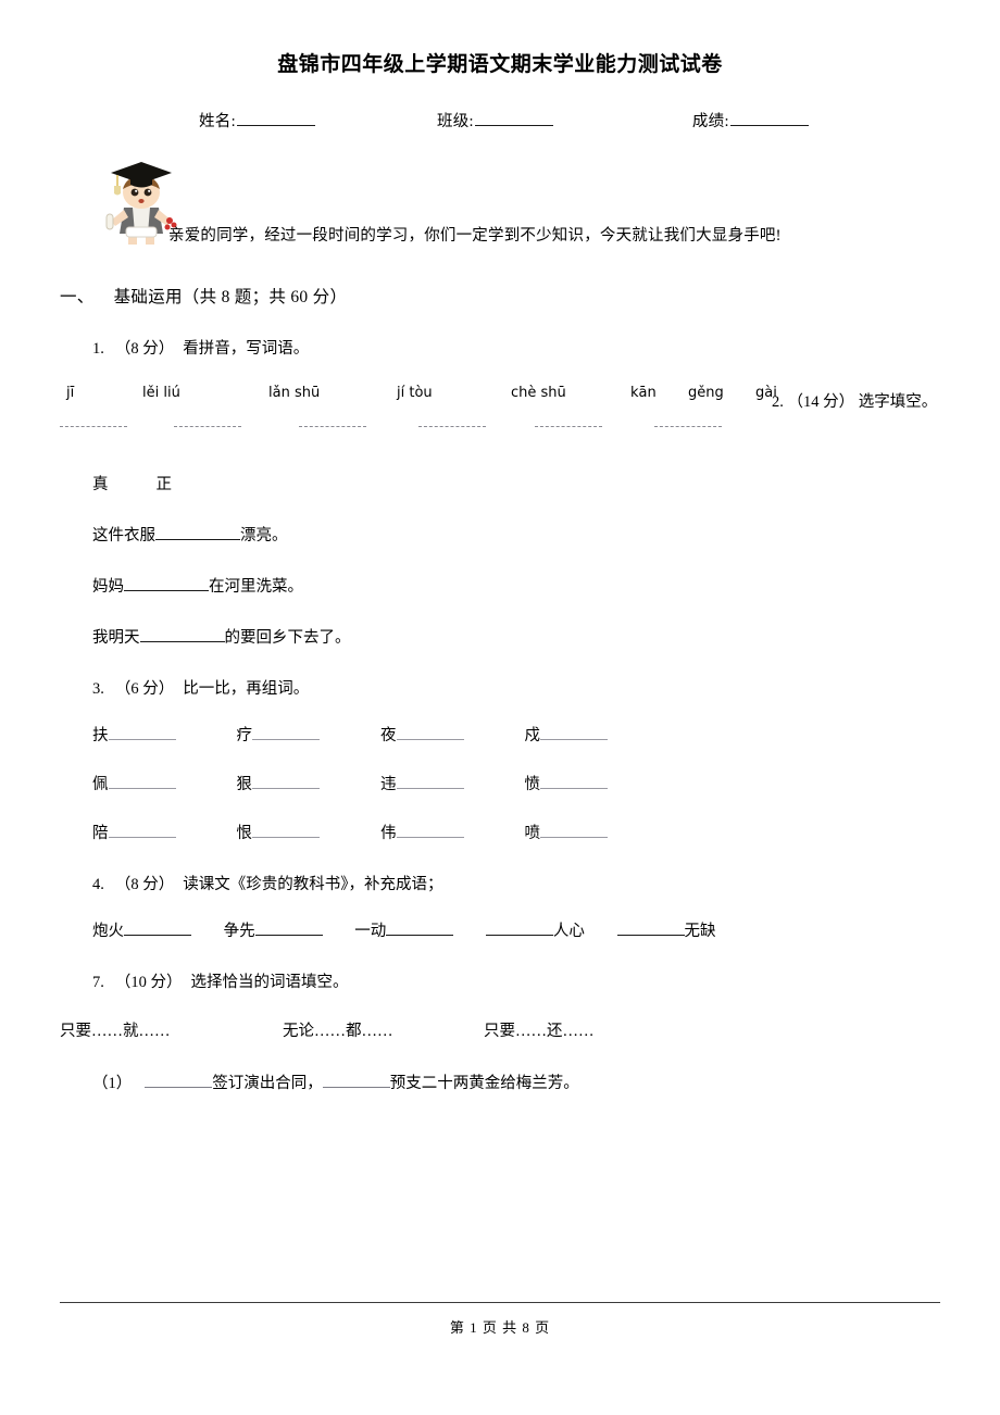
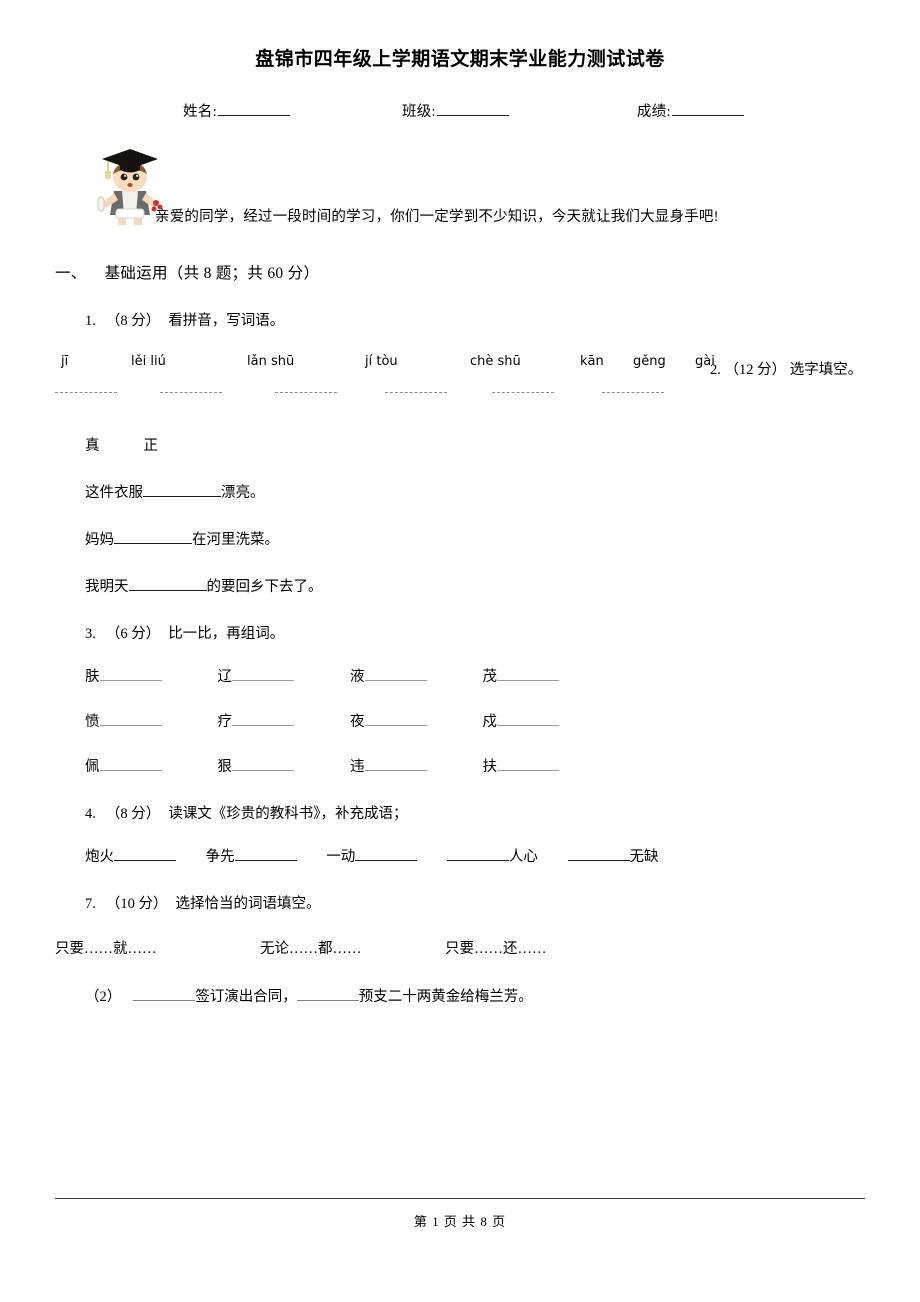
  盘锦市四年级上学期语文期末学业能力测试试卷
  姓名:
  班级:
  成绩:
  亲爱的同学，经过一段时间的学习，你们一定学到不少知识，今天就让我们大显身手吧!
  一、 基础运用（共 8 题；共 60 分）
  1. （8 分） 看拼音，写词语。
- 2. （14 分） 选字填空。
+ 2. （12 分） 选字填空。
  jī
  lěi liú
  lǎn shū
  jí tòu
  chè shū
  kān
  gěng
  gài
  真 正
  这件衣服 漂亮。
  妈妈 在河里洗菜。
  我明天 的要回乡下去了。
  3. （6 分） 比一比，再组词。
+ 肤
+ 辽
+ 液
+ 茂
- 扶
+ 愤
  疗
  夜
  戍
  佩
  狠
  违
- 愤
+ 扶
- 陪
- 恨
- 伟
- 喷
  4. （8 分） 读课文《珍贵的教科书》，补充成语；
  炮火 争先 一动 人心 无缺
  7. （10 分） 选择恰当的词语填空。
  只要……就……
  无论……都……
  只要……还……
- （1） 签订演出合同， 预支二十两黄金给梅兰芳。
+ （2） 签订演出合同， 预支二十两黄金给梅兰芳。
  第 1 页 共 8 页
